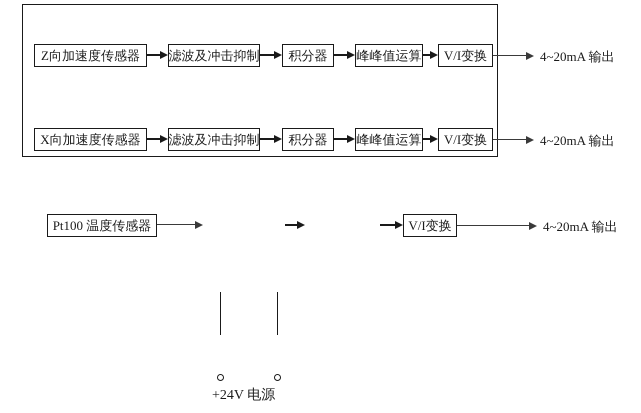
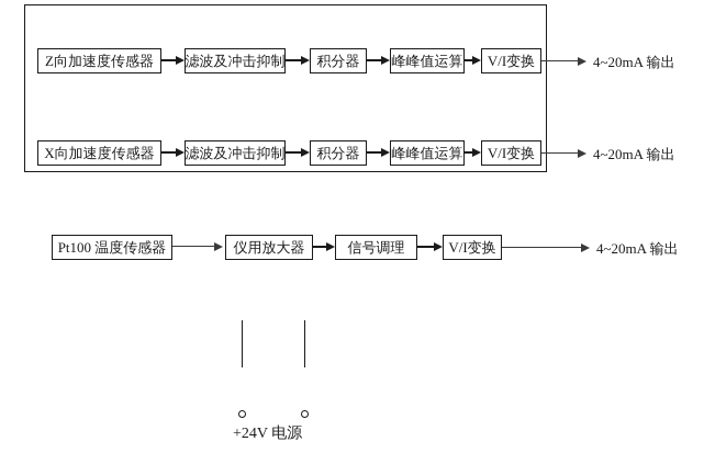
  Z向加速度传感器
  滤波及冲击抑制
  积分器
  峰峰值运算
  V/I变换
  4~20mA 输出
  X向加速度传感器
  滤波及冲击抑制
  积分器
  峰峰值运算
  V/I变换
  4~20mA 输出
  Pt100 温度传感器
+ 仪用放大器
+ 信号调理
  V/I变换
  4~20mA 输出
  +24V 电源
